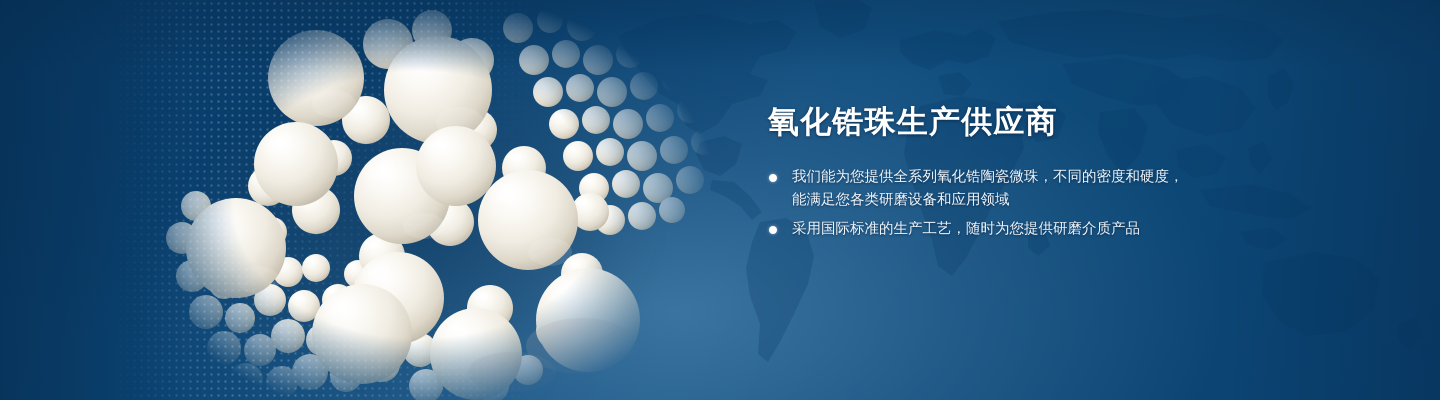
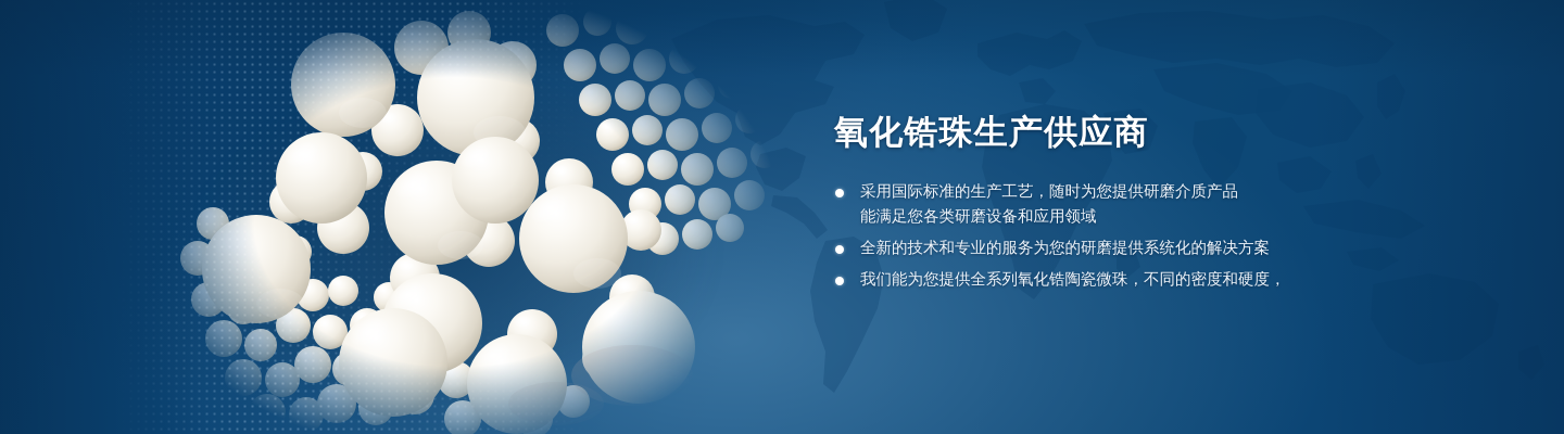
  氧化锆珠生产供应商
- 我们能为您提供全系列氧化锆陶瓷微珠，不同的密度和硬度，
+ 采用国际标准的生产工艺，随时为您提供研磨介质产品
  能满足您各类研磨设备和应用领域
+ 全新的技术和专业的服务为您的研磨提供系统化的解决方案
- 采用国际标准的生产工艺，随时为您提供研磨介质产品
+ 我们能为您提供全系列氧化锆陶瓷微珠，不同的密度和硬度，
